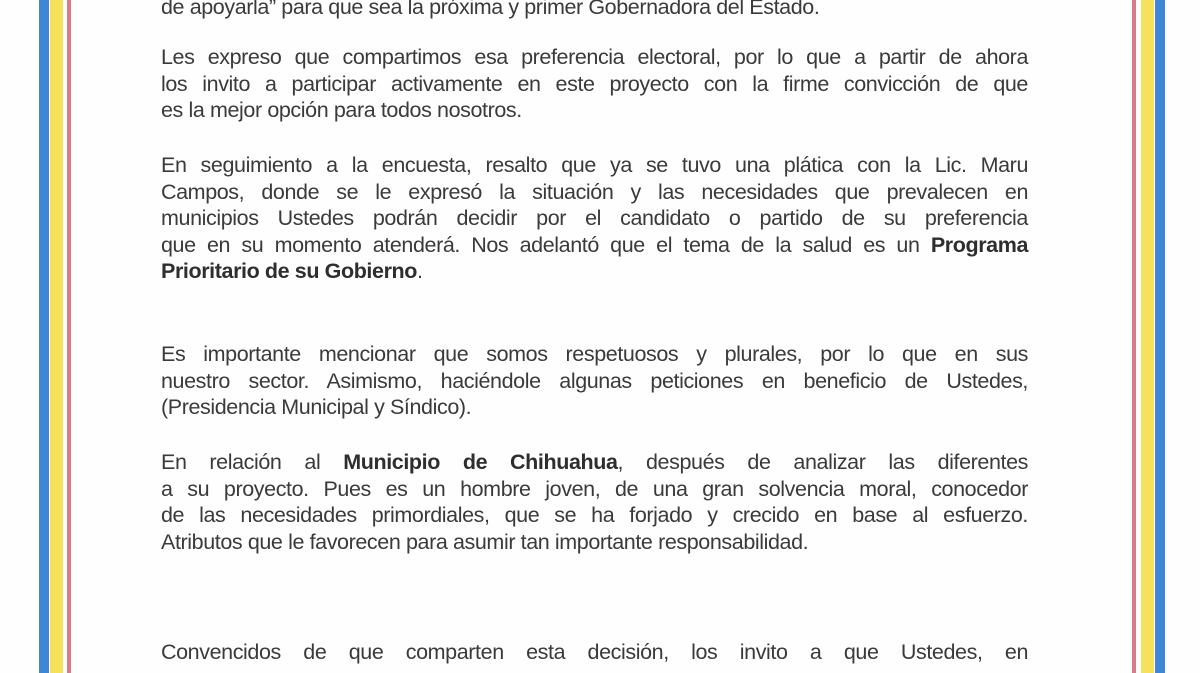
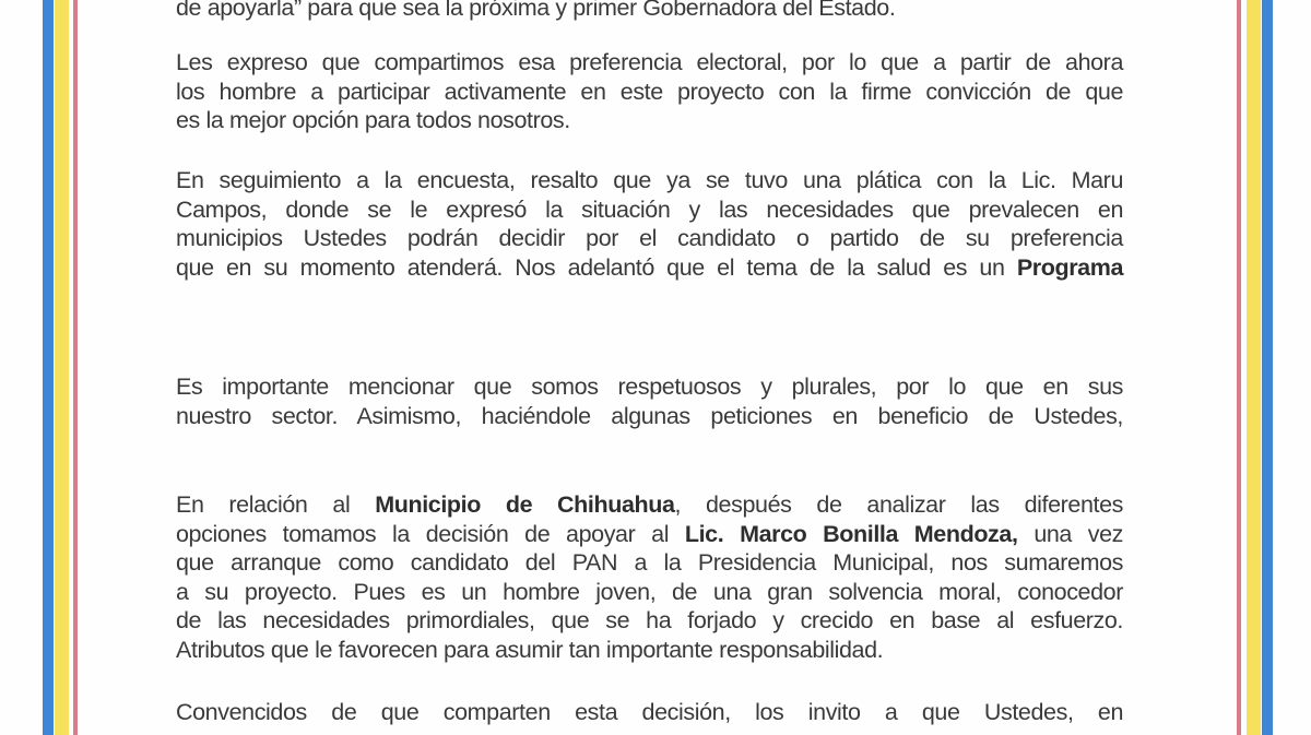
  de apoyarla” para que sea la próxima y primer Gobernadora del Estado.
  Les expreso que compartimos esa preferencia electoral, por lo que a partir de ahora
- los invito a participar activamente en este proyecto con la firme convicción de que
+ los hombre a participar activamente en este proyecto con la firme convicción de que
  es la mejor opción para todos nosotros.
  En seguimiento a la encuesta, resalto que ya se tuvo una plática con la Lic. Maru
  Campos, donde se le expresó la situación y las necesidades que prevalecen en
  municipios Ustedes podrán decidir por el candidato o partido de su preferencia
  que en su momento atenderá. Nos adelantó que el tema de la salud es un Programa
- Prioritario de su Gobierno.
  Es importante mencionar que somos respetuosos y plurales, por lo que en sus
  nuestro sector. Asimismo, haciéndole algunas peticiones en beneficio de Ustedes,
- (Presidencia Municipal y Síndico).
  En relación al Municipio de Chihuahua, después de analizar las diferentes
+ opciones tomamos la decisión de apoyar al Lic. Marco Bonilla Mendoza, una vez
+ que arranque como candidato del PAN a la Presidencia Municipal, nos sumaremos
  a su proyecto. Pues es un hombre joven, de una gran solvencia moral, conocedor
  de las necesidades primordiales, que se ha forjado y crecido en base al esfuerzo.
  Atributos que le favorecen para asumir tan importante responsabilidad.
  Convencidos de que comparten esta decisión, los invito a que Ustedes, en
